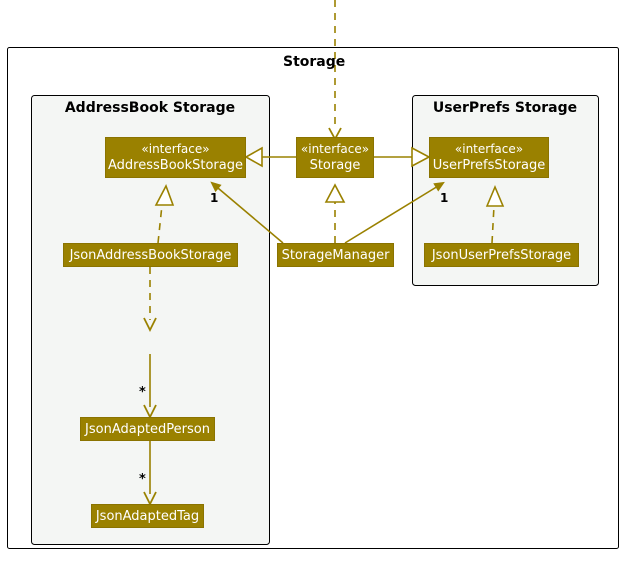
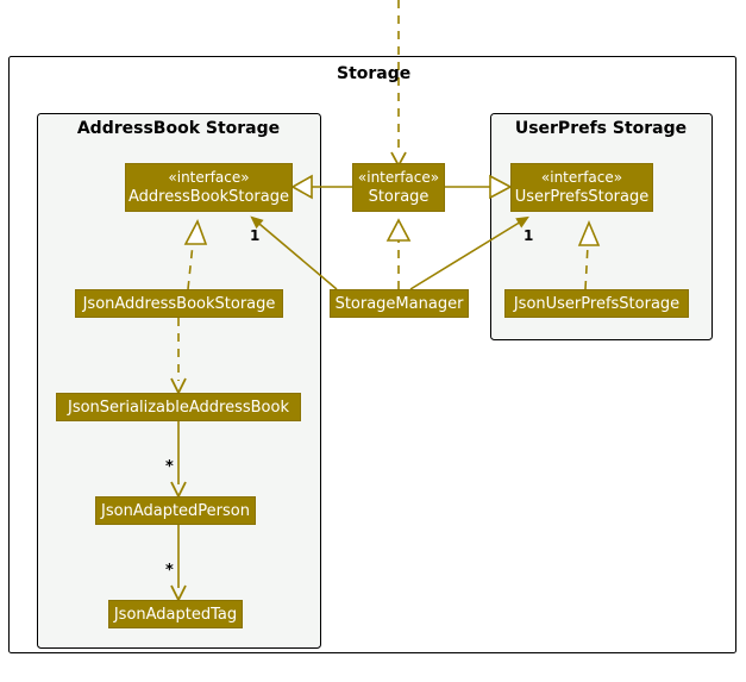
  Storage
  AddressBook Storage
  UserPrefs Storage
  «interface»
  AddressBookStorage
  «interface»
  Storage
  «interface»
  UserPrefsStorage
  JsonAddressBookStorage
  StorageManager
  JsonUserPrefsStorage
+ JsonSerializableAddressBook
  JsonAdaptedPerson
  JsonAdaptedTag
  1
  1
  *
  *
